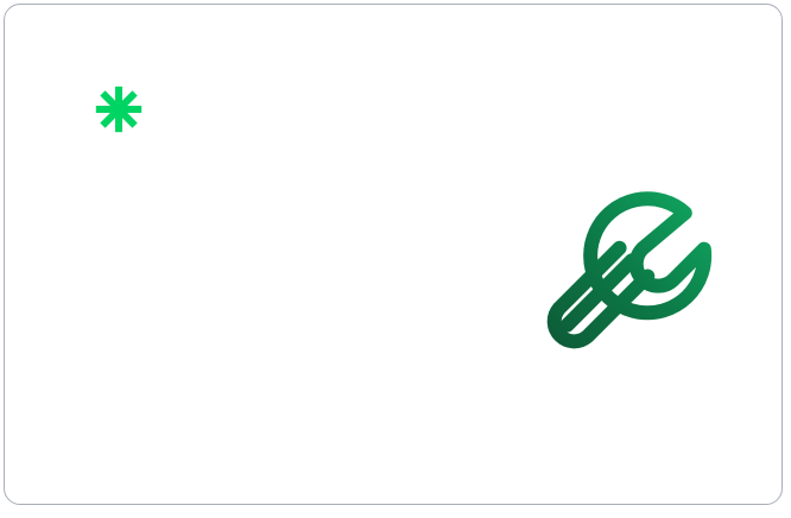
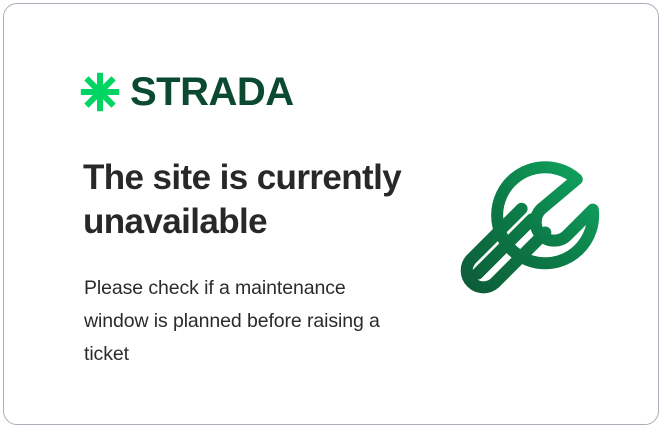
+ STRADA
+ The site is currently unavailable
+ Please check if a maintenance window is planned before raising a ticket
